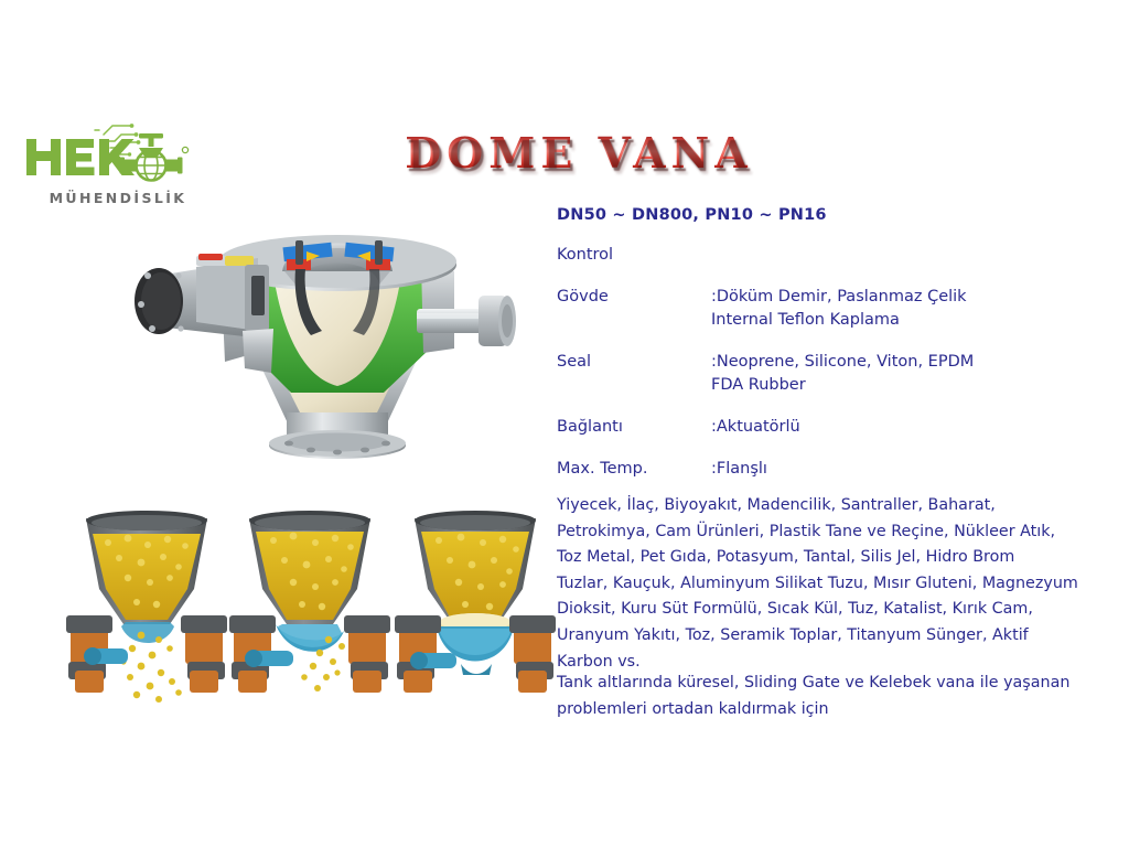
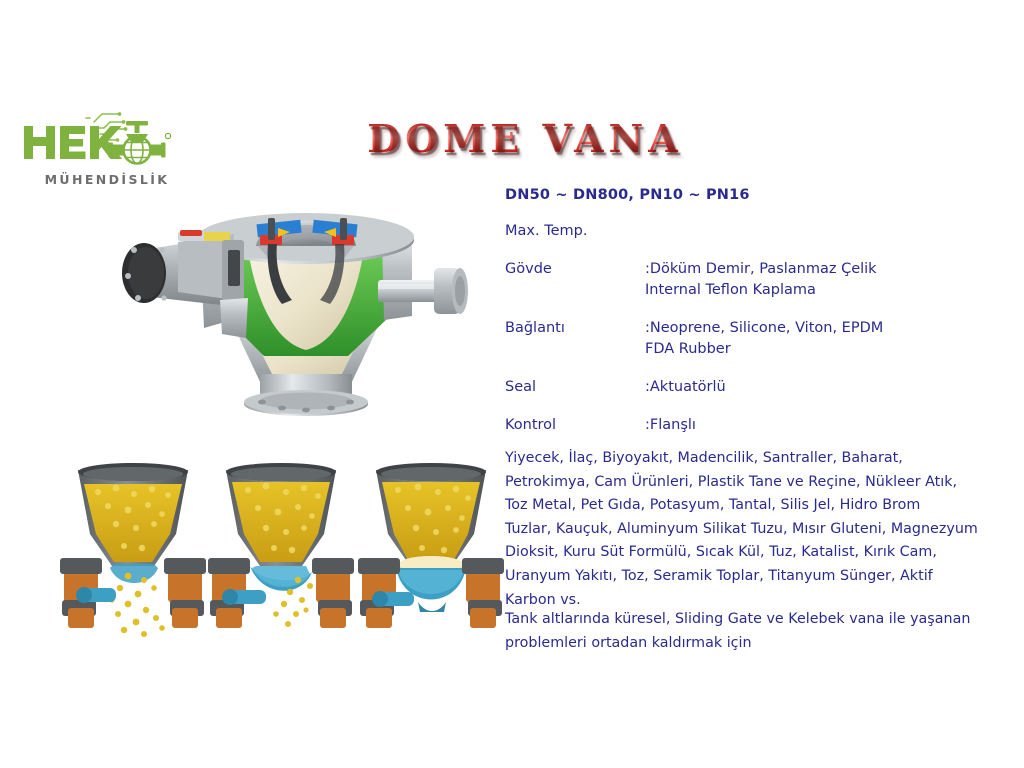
  MÜHENDİSLİK
  DOME VANA
  DN50 ~ DN800, PN10 ~ PN16
- Kontrol
+ Max. Temp.
  Gövde
  :Döküm Demir, Paslanmaz Çelik
  Internal Teflon Kaplama
- Seal
+ Bağlantı
  :Neoprene, Silicone, Viton, EPDM
  FDA Rubber
- Bağlantı
+ Seal
  :Aktuatörlü
- Max. Temp.
+ Kontrol
  :Flanşlı
  Yiyecek, İlaç, Biyoyakıt, Madencilik, Santraller, Baharat,
  Petrokimya, Cam Ürünleri, Plastik Tane ve Reçine, Nükleer Atık,
  Toz Metal, Pet Gıda, Potasyum, Tantal, Silis Jel, Hidro Brom
  Tuzlar, Kauçuk, Aluminyum Silikat Tuzu, Mısır Gluteni, Magnezyum
  Dioksit, Kuru Süt Formülü, Sıcak Kül, Tuz, Katalist, Kırık Cam,
  Uranyum Yakıtı, Toz, Seramik Toplar, Titanyum Sünger, Aktif
  Karbon vs.
  Tank altlarında küresel, Sliding Gate ve Kelebek vana ile yaşanan
  problemleri ortadan kaldırmak için
